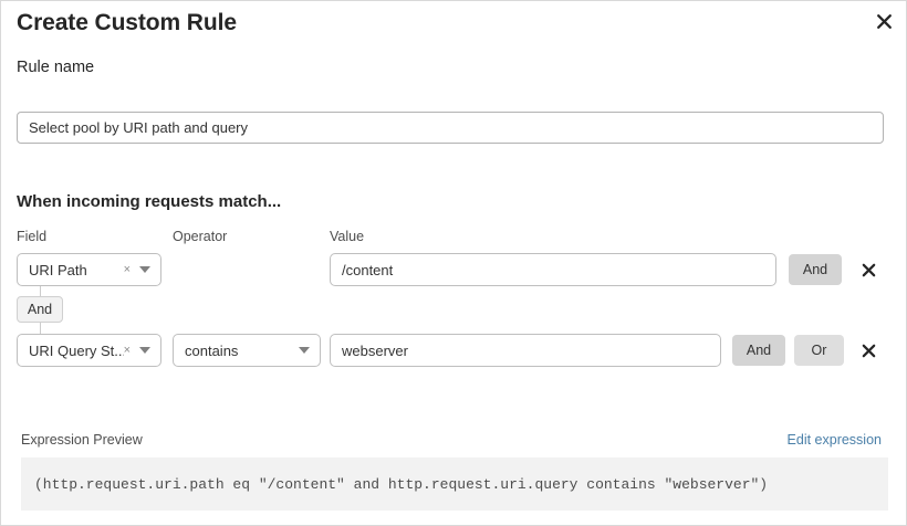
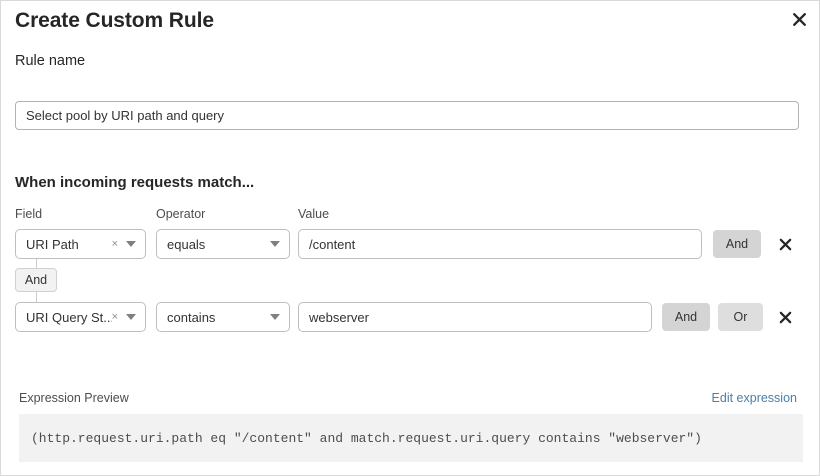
  Create Custom Rule
  Rule name
  Select pool by URI path and query
  When incoming requests match...
  Field
  Operator
  Value
  URI Path
  ×
+ equals
  /content
  And
  And
  URI Query St..
  ×
  contains
  webserver
  And
  Or
  Expression Preview
  Edit expression
- (http.request.uri.path eq "/content" and http.request.uri.query contains "webserver")
+ (http.request.uri.path eq "/content" and match.request.uri.query contains "webserver")
